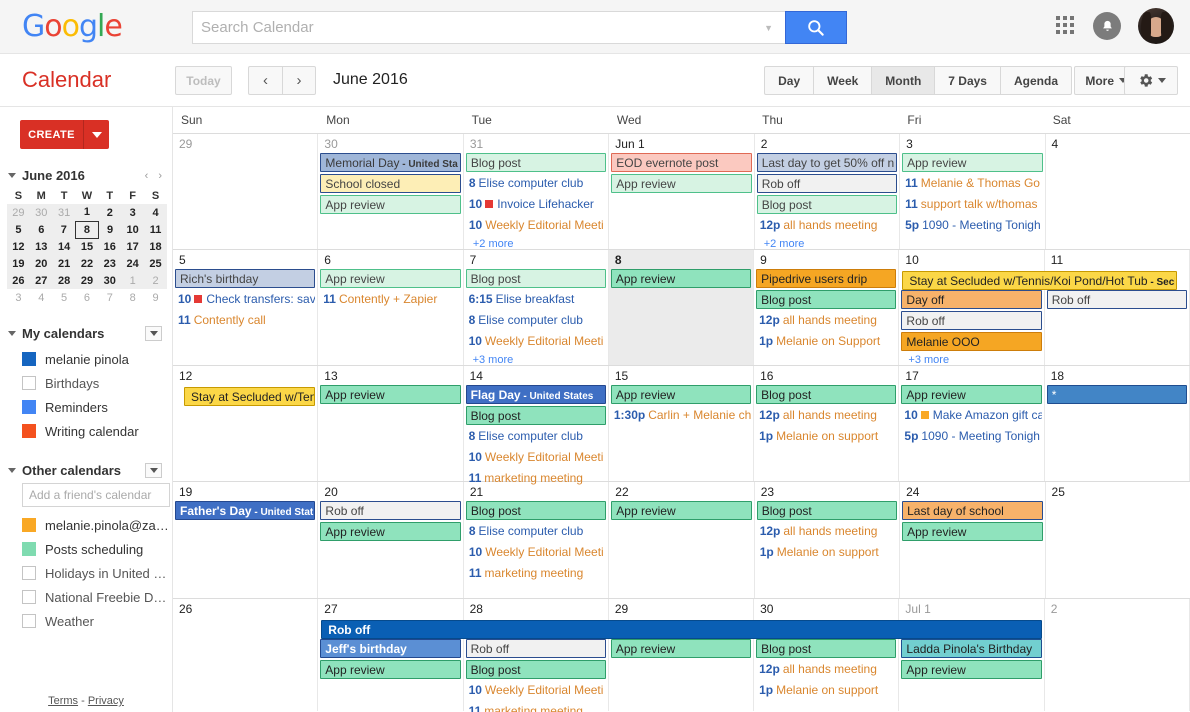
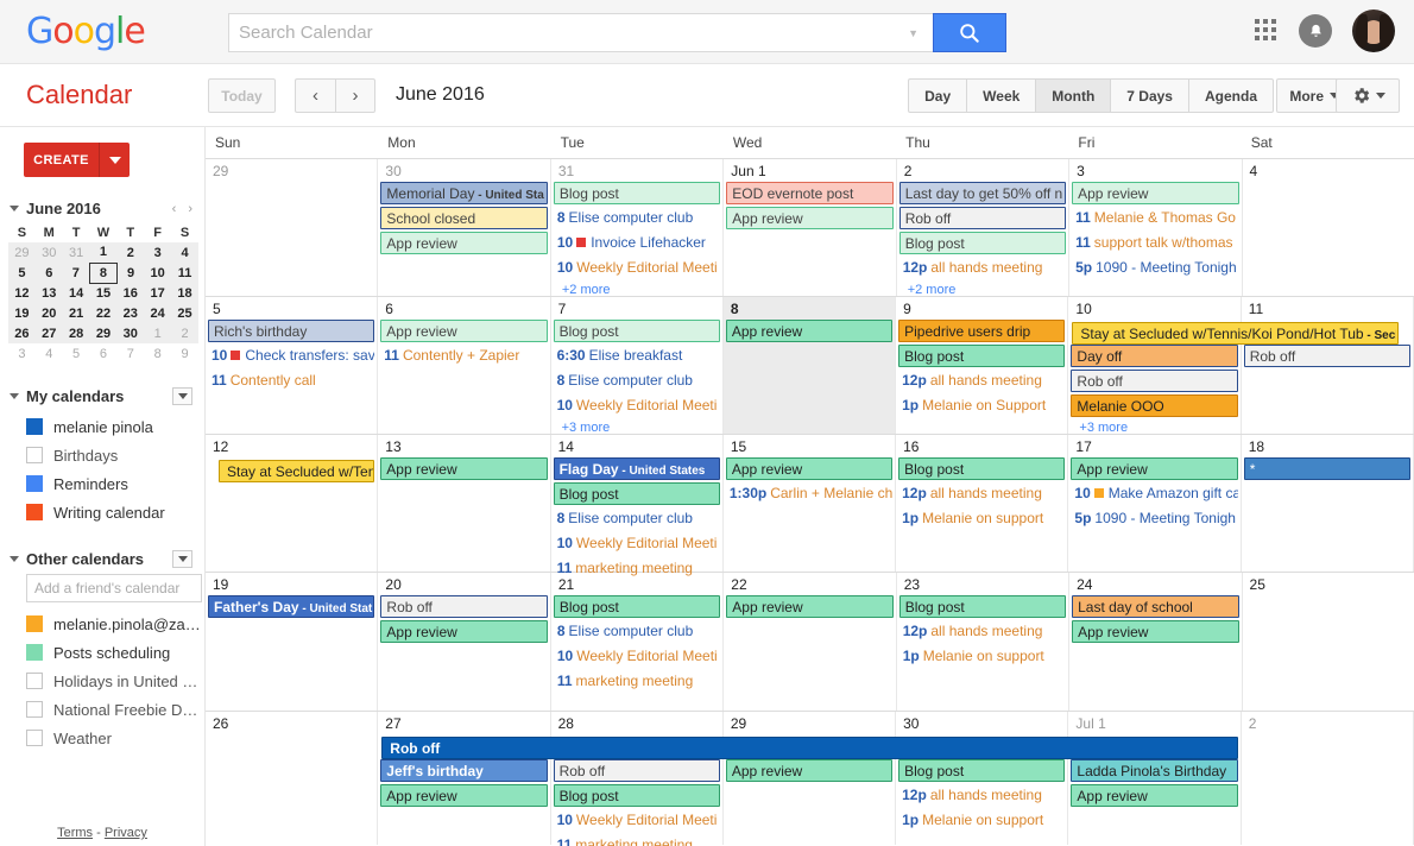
  Google
  Search Calendar
  ▼
  Calendar
  Today
  ‹
  ›
  June 2016
  Day
  Week
  Month
  7 Days
  Agenda
  More
  CREATE
  June 2016
  ‹
  ›
  S	M	T	W	T	F	S
  29	30	31	1	2	3	4
  5	6	7	8	9	10	11
  12	13	14	15	16	17	18
  19	20	21	22	23	24	25
  26	27	28	29	30	1	2
  3	4	5	6	7	8	9
  My calendars
  melanie pinola
  Birthdays
  Reminders
  Writing calendar
  Other calendars
  Add a friend's calendar
  melanie.pinola@zapie
  Posts scheduling
  Holidays in United Sta
  National Freebie Days
  Weather
  Terms - Privacy
  Sun
  Mon
  Tue
  Wed
  Thu
  Fri
  Sat
  29
  30
  Memorial Day - United Sta
  School closed
  App review
  31
  Blog post
  8 Elise computer club
  10 Invoice Lifehacker
  10 Weekly Editorial Meeti
  +2 more
  Jun 1
  EOD evernote post
  App review
  2
  Last day to get 50% off n
  Rob off
  Blog post
  12p all hands meeting
  +2 more
  3
  App review
  11 Melanie & Thomas Go
  11 support talk w/thomas
  5p 1090 - Meeting Tonigh
  4
  5
  Rich's birthday
  10 Check transfers: sav
  11 Contently call
  6
  App review
  11 Contently + Zapier
  7
  Blog post
- 6:15 Elise breakfast
+ 6:30 Elise breakfast
  8 Elise computer club
  10 Weekly Editorial Meeti
  +3 more
  8
  App review
  9
  Pipedrive users drip
  Blog post
  12p all hands meeting
  1p Melanie on Support
  10
  Day off
  Rob off
  Melanie OOO
  +3 more
  11
  Rob off
  Stay at Secluded w/Tennis/Koi Pond/Hot Tub - Secl
  12
  13
  App review
  14
  Flag Day - United States
  Blog post
  8 Elise computer club
  10 Weekly Editorial Meeti
  11 marketing meeting
  15
  App review
  1:30p Carlin + Melanie ch
  16
  Blog post
  12p all hands meeting
  1p Melanie on support
  17
  App review
  10 Make Amazon gift ca
  5p 1090 - Meeting Tonigh
  18
  *
  Stay at Secluded w/Ten
  19
  Father's Day - United Stat
  20
  Rob off
  App review
  21
  Blog post
  8 Elise computer club
  10 Weekly Editorial Meeti
  11 marketing meeting
  22
  App review
  23
  Blog post
  12p all hands meeting
  1p Melanie on support
  24
  Last day of school
  App review
  25
  26
  27
  Jeff's birthday
  App review
  28
  Rob off
  Blog post
  10 Weekly Editorial Meeti
  11 marketing meeting
  29
  App review
  30
  Blog post
  12p all hands meeting
  1p Melanie on support
  Jul 1
  Ladda Pinola's Birthday
  App review
  2
  Rob off
